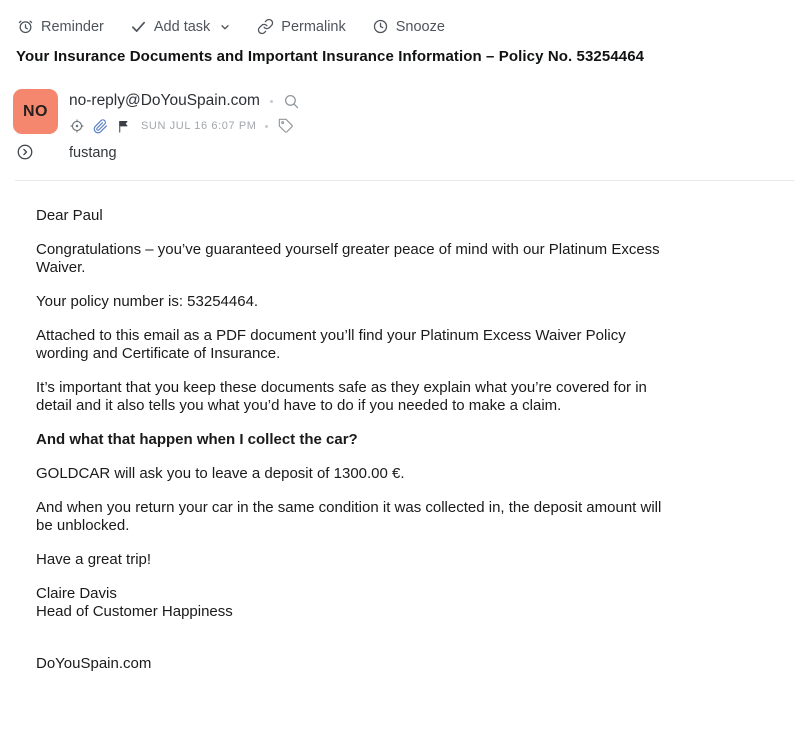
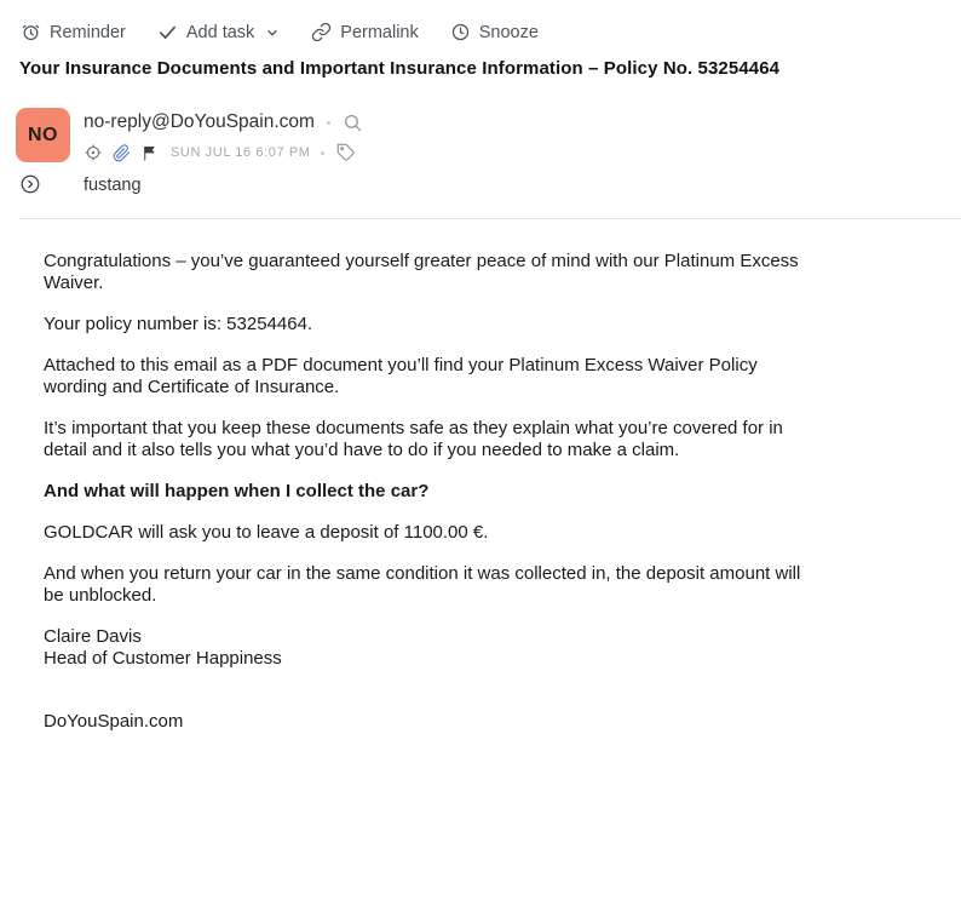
  Reminder
  Add task
  Permalink
  Snooze
  Your Insurance Documents and Important Insurance Information – Policy No. 53254464
  NO
  no-reply@DoYouSpain.com
  SUN JUL 16 6:07 PM
  fustang
- Dear Paul
  Congratulations – you’ve guaranteed yourself greater peace of mind with our Platinum Excess Waiver.
  Your policy number is: 53254464.
  Attached to this email as a PDF document you’ll find your Platinum Excess Waiver Policy wording and Certificate of Insurance.
  It’s important that you keep these documents safe as they explain what you’re covered for in detail and it also tells you what you’d have to do if you needed to make a claim.
- And what that happen when I collect the car?
+ And what will happen when I collect the car?
- GOLDCAR will ask you to leave a deposit of 1300.00 €.
+ GOLDCAR will ask you to leave a deposit of 1100.00 €.
  And when you return your car in the same condition it was collected in, the deposit amount will be unblocked.
- Have a great trip!
  Claire Davis
  Head of Customer Happiness
  DoYouSpain.com
